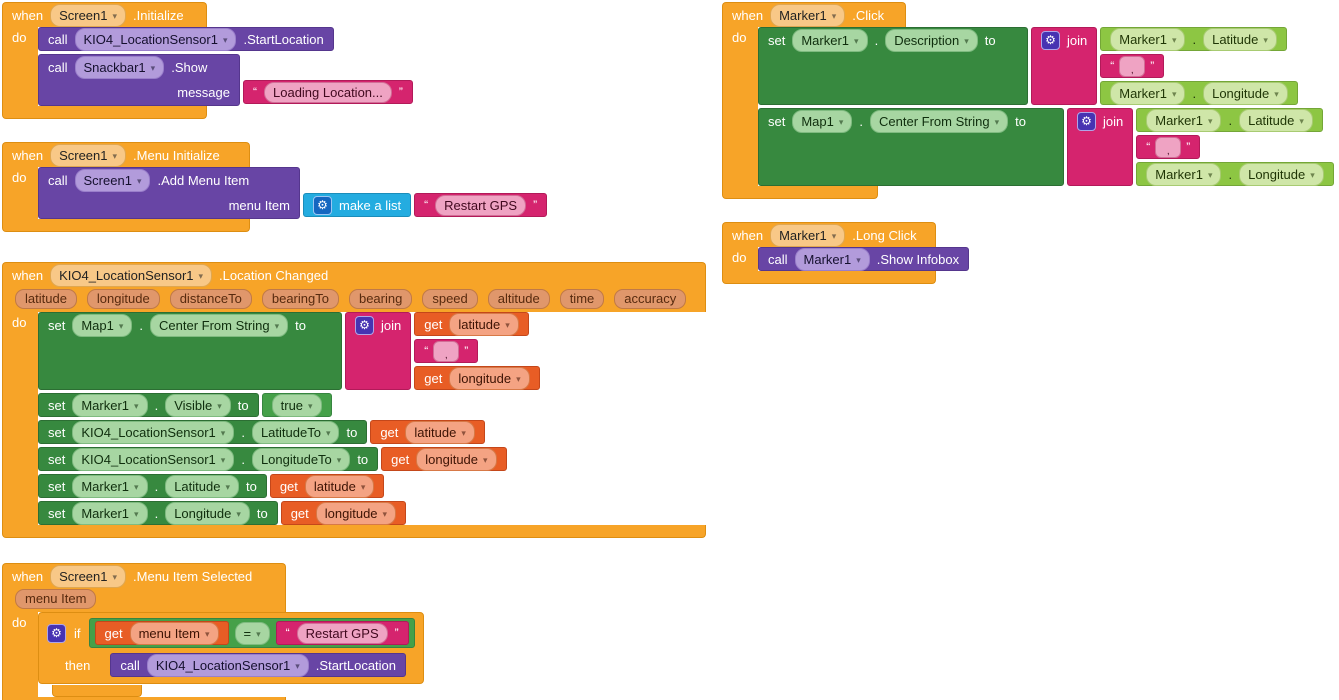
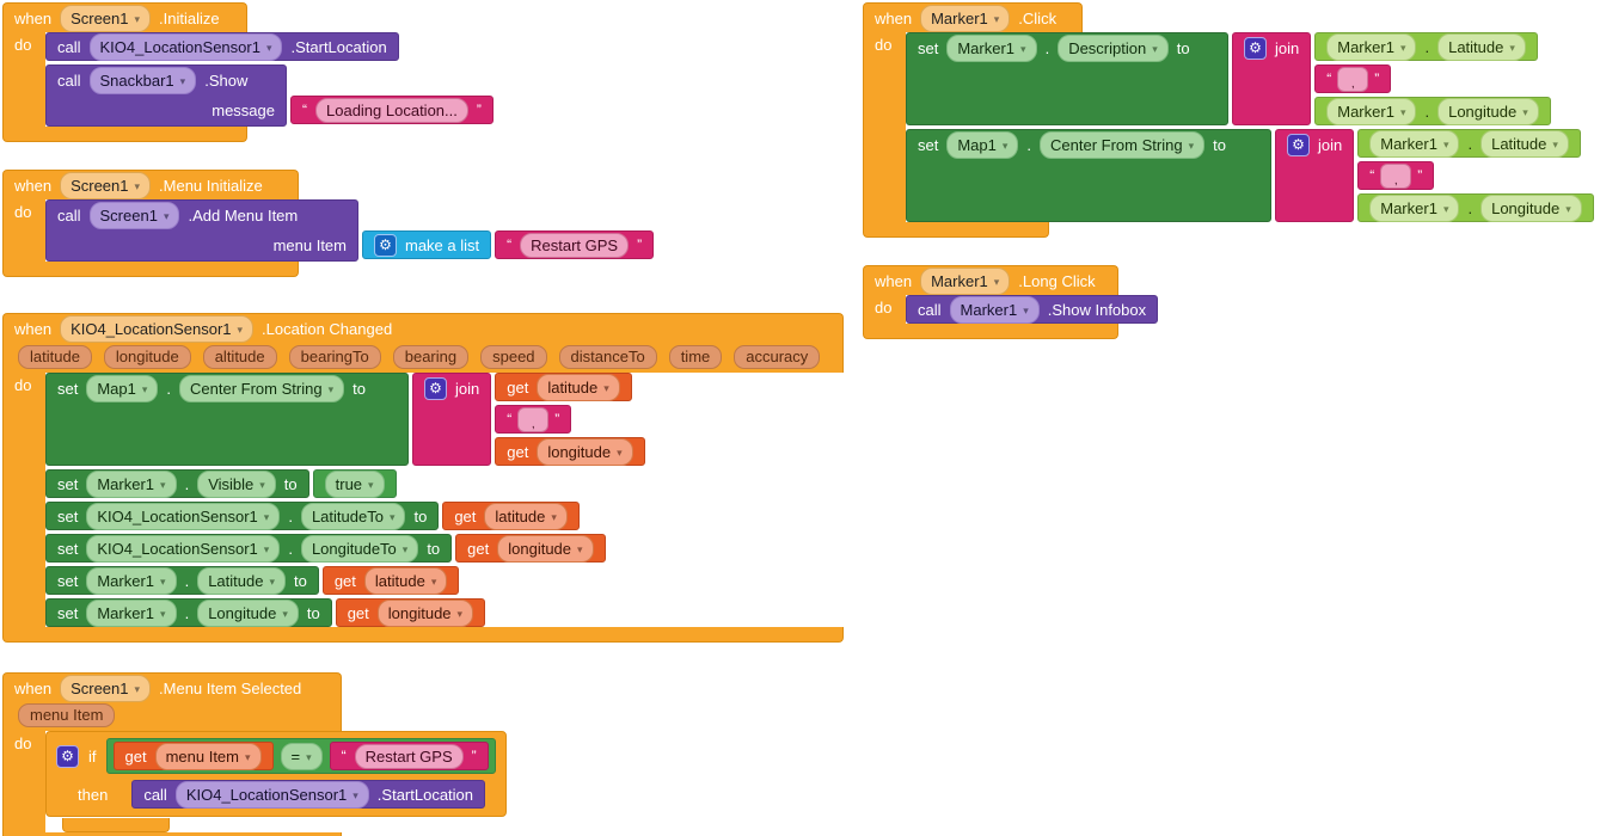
  when
  Screen1
  .Initialize
  do
  call
  KIO4_LocationSensor1
  .StartLocation
  call
  Snackbar1
  .Show
  message
  Loading Location...
  when
  Screen1
  .Menu Initialize
  do
  call
  Screen1
  .Add Menu Item
  menu Item
  make a list
  Restart GPS
  when
  KIO4_LocationSensor1
  .Location Changed
  latitude
  longitude
- distanceTo
+ altitude
  bearingTo
  bearing
  speed
- altitude
+ distanceTo
  time
  accuracy
  do
  set
  Map1
  .
  Center From String
  to
  join
  get
  latitude
  ,
  get
  longitude
  set
  Marker1
  .
  Visible
  to
  true
  set
  KIO4_LocationSensor1
  .
  LatitudeTo
  to
  get
  latitude
  set
  KIO4_LocationSensor1
  .
  LongitudeTo
  to
  get
  longitude
  set
  Marker1
  .
  Latitude
  to
  get
  latitude
  set
  Marker1
  .
  Longitude
  to
  get
  longitude
  when
  Screen1
  .Menu Item Selected
  menu Item
  do
  if
  get
  menu Item
  =
  Restart GPS
  then
  call
  KIO4_LocationSensor1
  .StartLocation
  when
  Marker1
  .Click
  do
  set
  Marker1
  .
  Description
  to
  join
  Marker1
  .
  Latitude
  ,
  Marker1
  .
  Longitude
  set
  Map1
  .
  Center From String
  to
  join
  Marker1
  .
  Latitude
  ,
  Marker1
  .
  Longitude
  when
  Marker1
  .Long Click
  do
  call
  Marker1
  .Show Infobox
